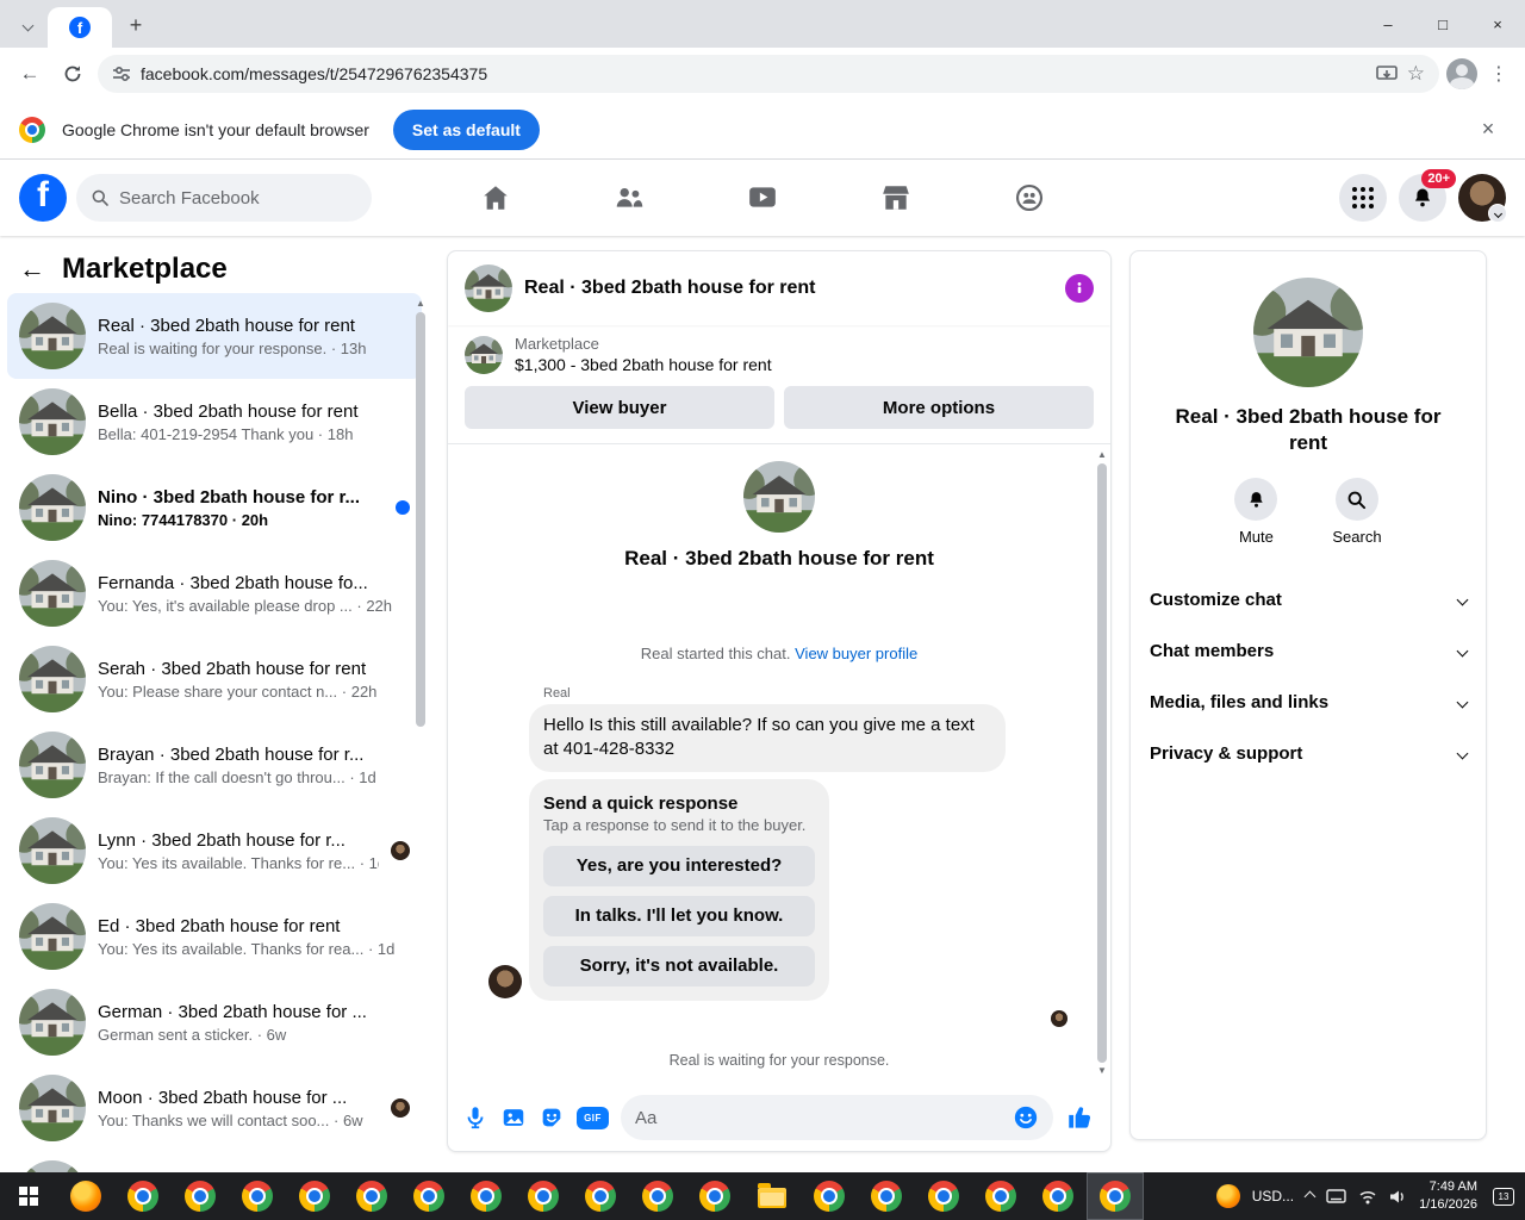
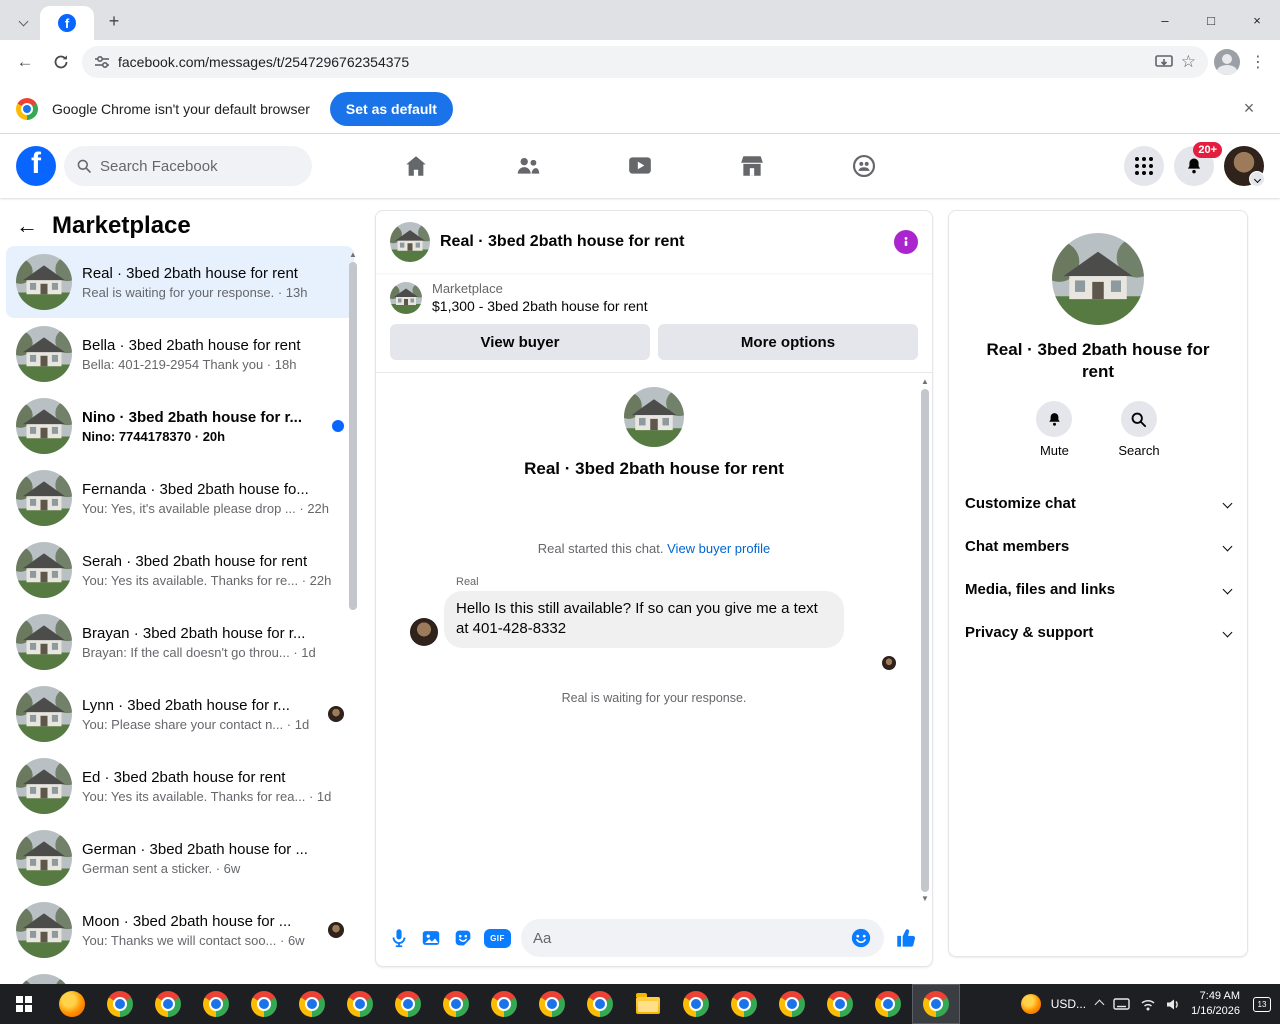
  f
  +
  –
  □
  ×
  ←
  facebook.com/messages/t/2547296762354375
  ☆
  ⋮
  Google Chrome isn't your default browser
  Set as default
  ×
  f
  Search Facebook
  20+
  ←
  Marketplace
  Real · 3bed 2bath house for rent
  Real is waiting for your response. · 13h
  Bella · 3bed 2bath house for rent
  Bella: 401-219-2954 Thank you · 18h
  Nino · 3bed 2bath house for r...
  Nino: 7744178370 · 20h
  Fernanda · 3bed 2bath house fo...
  You: Yes, it's available please drop ... · 22h
  Serah · 3bed 2bath house for rent
- You: Please share your contact n... · 22h
+ You: Yes its available. Thanks for re... · 22h
  Brayan · 3bed 2bath house for r...
  Brayan: If the call doesn't go throu... · 1d
  Lynn · 3bed 2bath house for r...
- You: Yes its available. Thanks for re... · 1
+ You: Please share your contact n... · 1d
  Ed · 3bed 2bath house for rent
  You: Yes its available. Thanks for rea... · 1d
  German · 3bed 2bath house for ...
  German sent a sticker. · 6w
  Moon · 3bed 2bath house for ...
  You: Thanks we will contact soo... · 6w
  ▲
  Real · 3bed 2bath house for rent
  Marketplace
  $1,300 - 3bed 2bath house for rent
  View buyer
  More options
  Real · 3bed 2bath house for rent
  Real started this chat. View buyer profile
  Real
  Hello Is this still available? If so can you give me a text at 401-428-8332
- Send a quick response
- Tap a response to send it to the buyer.
- Yes, are you interested?
- In talks. I'll let you know.
- Sorry, it's not available.
  Real is waiting for your response.
  ▲
  ▼
  GIF
  Aa
  Real · 3bed 2bath house for rent
  Mute
  Search
  Customize chat
  Chat members
  Media, files and links
  Privacy & support
  USD...
  7:49 AM
  1/16/2026
  13
